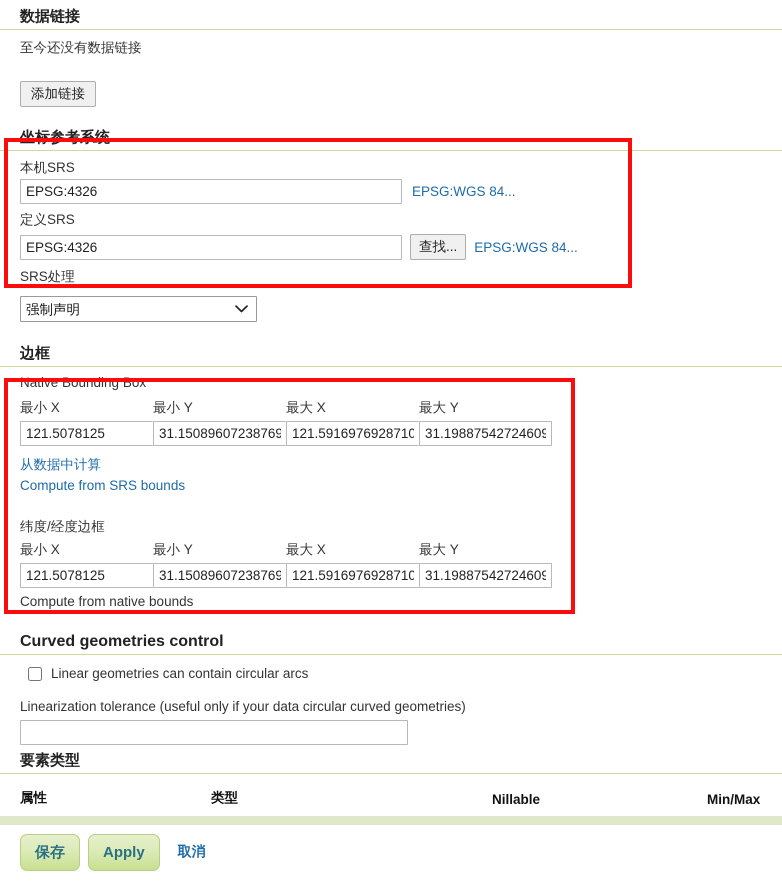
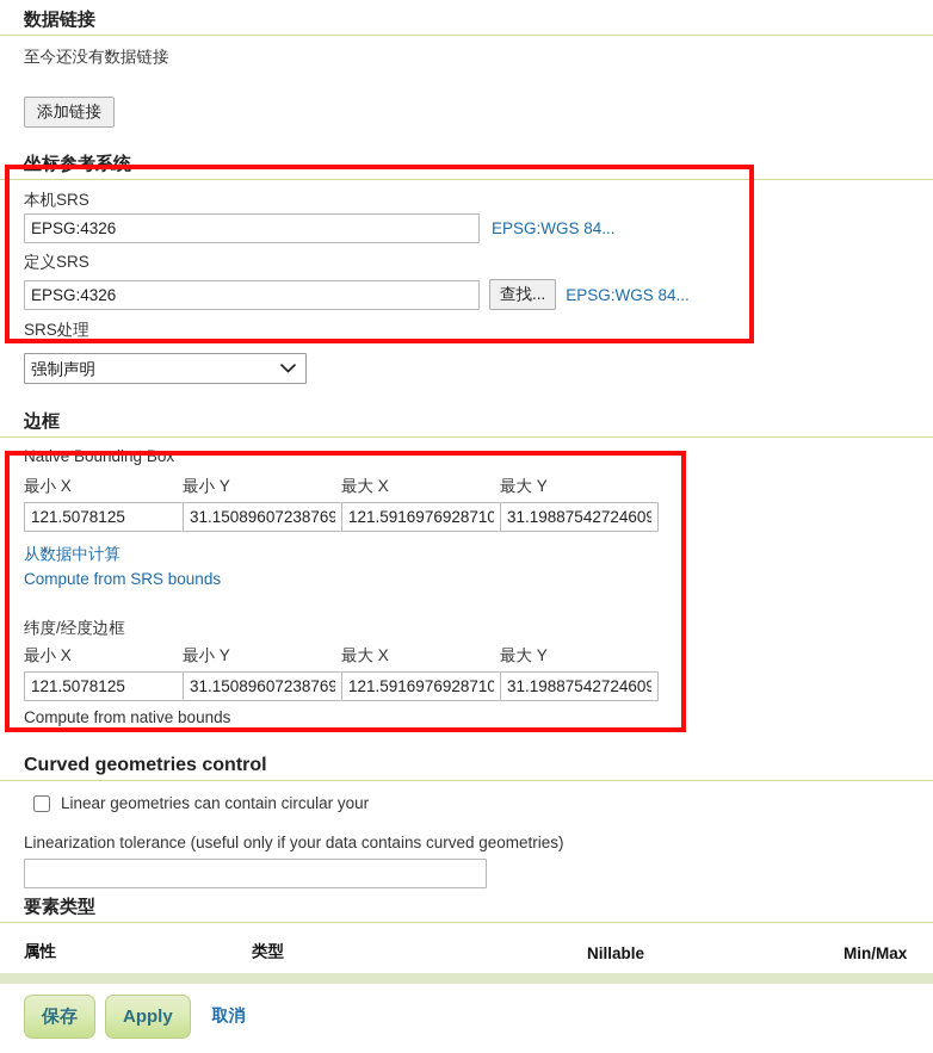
  数据链接
  至今还没有数据链接
  添加链接
  坐标参考系统
  本机SRS
  EPSG:4326
  EPSG:WGS 84...
  定义SRS
  EPSG:4326
  查找...
  EPSG:WGS 84...
  SRS处理
  强制声明
  边框
  Native Bounding Box
  最小 X
  121.5078125
  最小 Y
  31.15089607238769
  最大 X
  121.5916976928710
  最大 Y
  31.19887542724609
  从数据中计算
  Compute from SRS bounds
  纬度/经度边框
  最小 X
  121.5078125
  最小 Y
  31.15089607238769
  最大 X
  121.5916976928710
  最大 Y
  31.19887542724609
  Compute from native bounds
  Curved geometries control
- Linear geometries can contain circular arcs
+ Linear geometries can contain circular your
- Linearization tolerance (useful only if your data circular curved geometries)
+ Linearization tolerance (useful only if your data contains curved geometries)
  要素类型
  属性	类型	Nillable	Min/Max
  保存
  Apply
  取消
